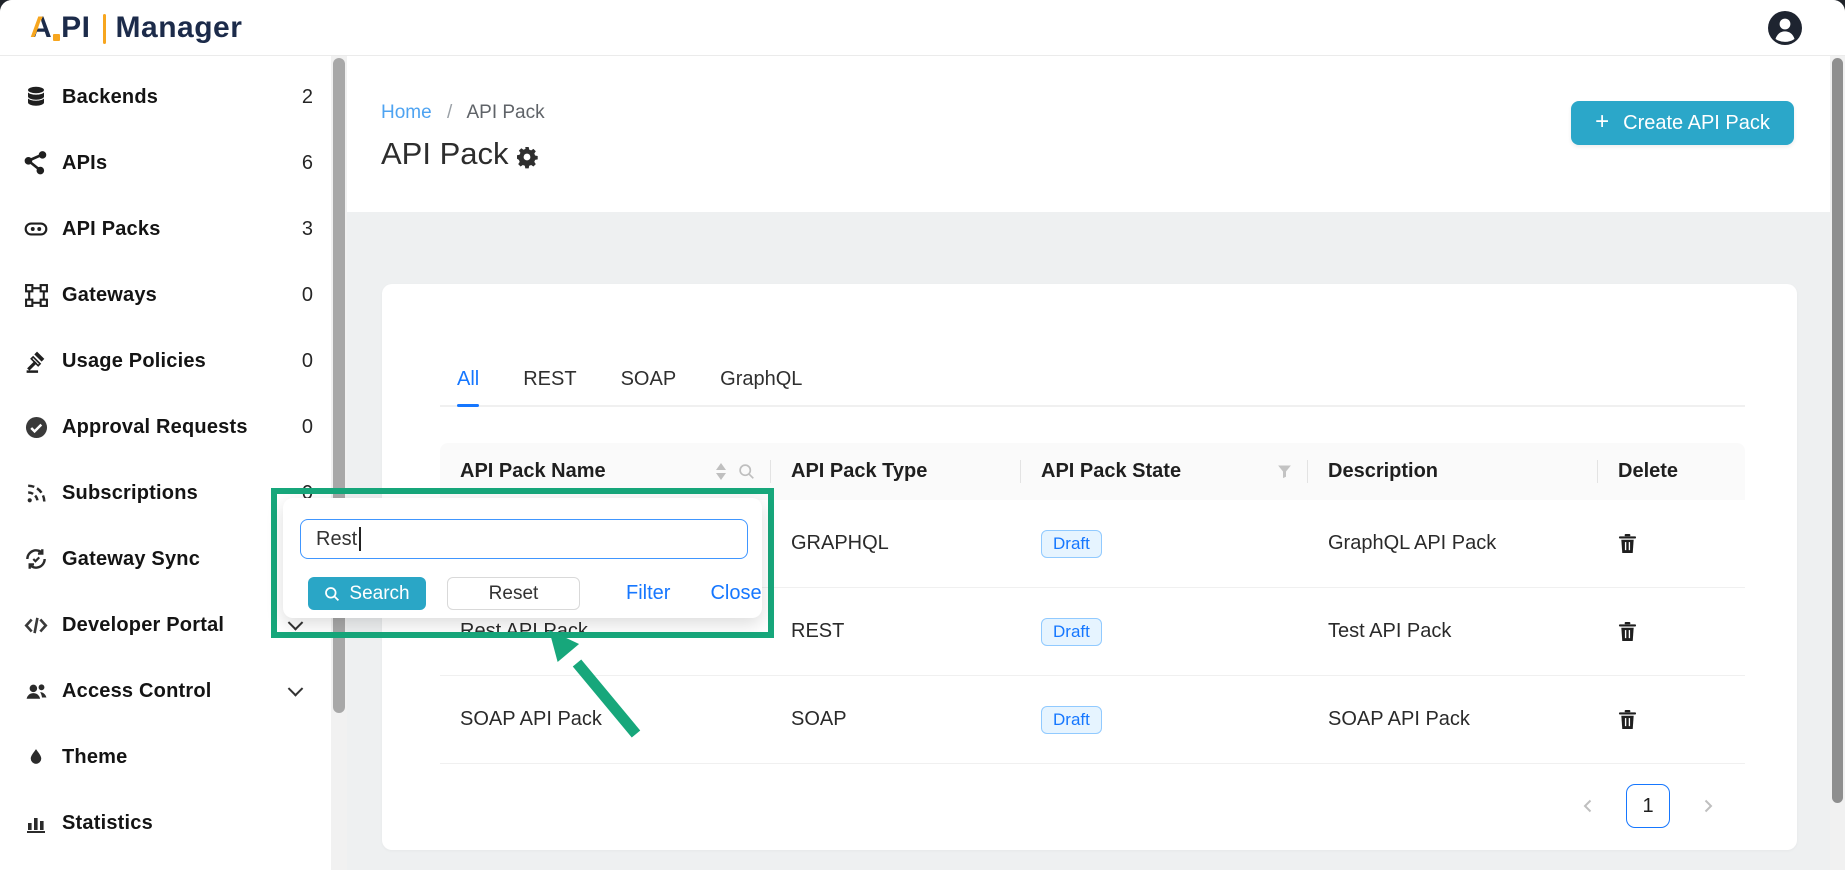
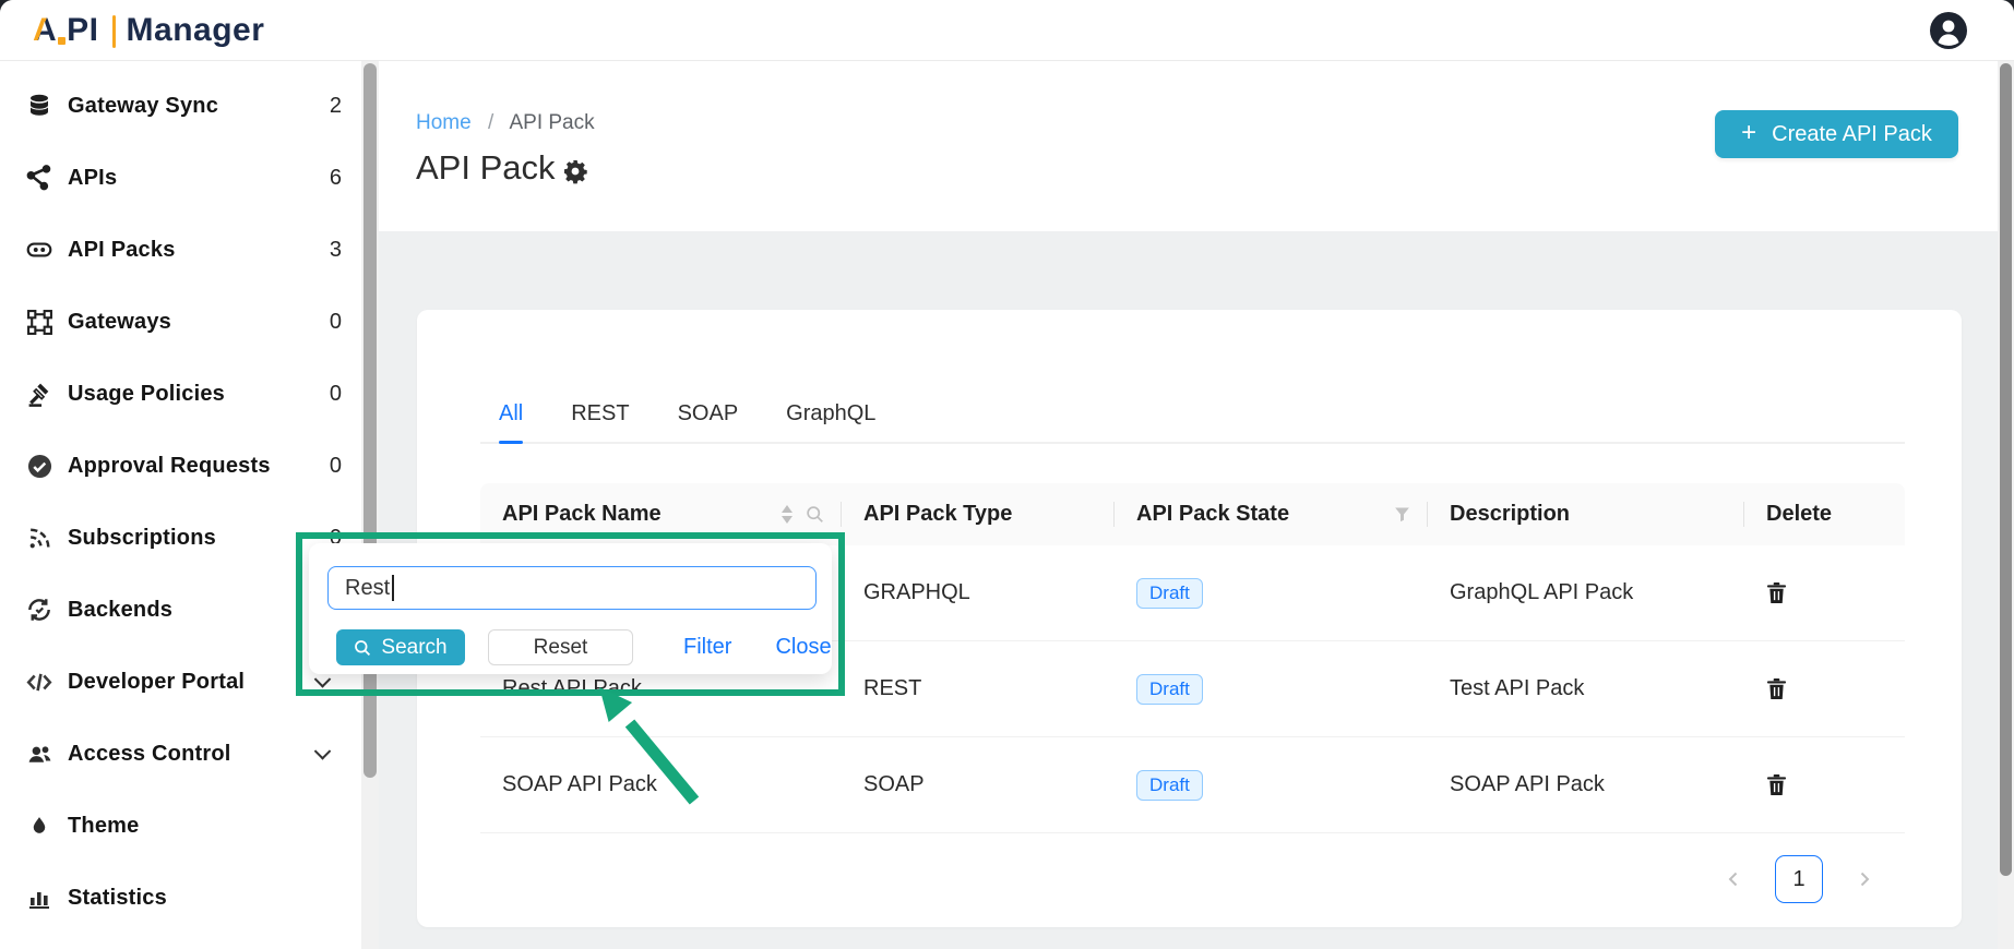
  A
  PI
  Manager
- Backends
+ Gateway Sync
  2
  APIs
  6
  API Packs
  3
  Gateways
  0
  Usage Policies
  0
  Approval Requests
  0
  Subscriptions
  0
- Gateway Sync
+ Backends
  Developer Portal
  Access Control
  Theme
  Statistics
  Home / API Pack
  API Pack
  +
  Create API Pack
  All
  REST
  SOAP
  GraphQL
  API Pack Name
  API Pack Type
  API Pack State
  Description
  Delete
  GRAPHQL
  Draft
  GraphQL API Pack
  Rest APIack
  REST
  Draft
  Test API Pack
  SOAP API Pack
  SOAP
  Draft
  SOAP API Pack
  1
  Rest
  Search
  Reset
  Filter
  Close
